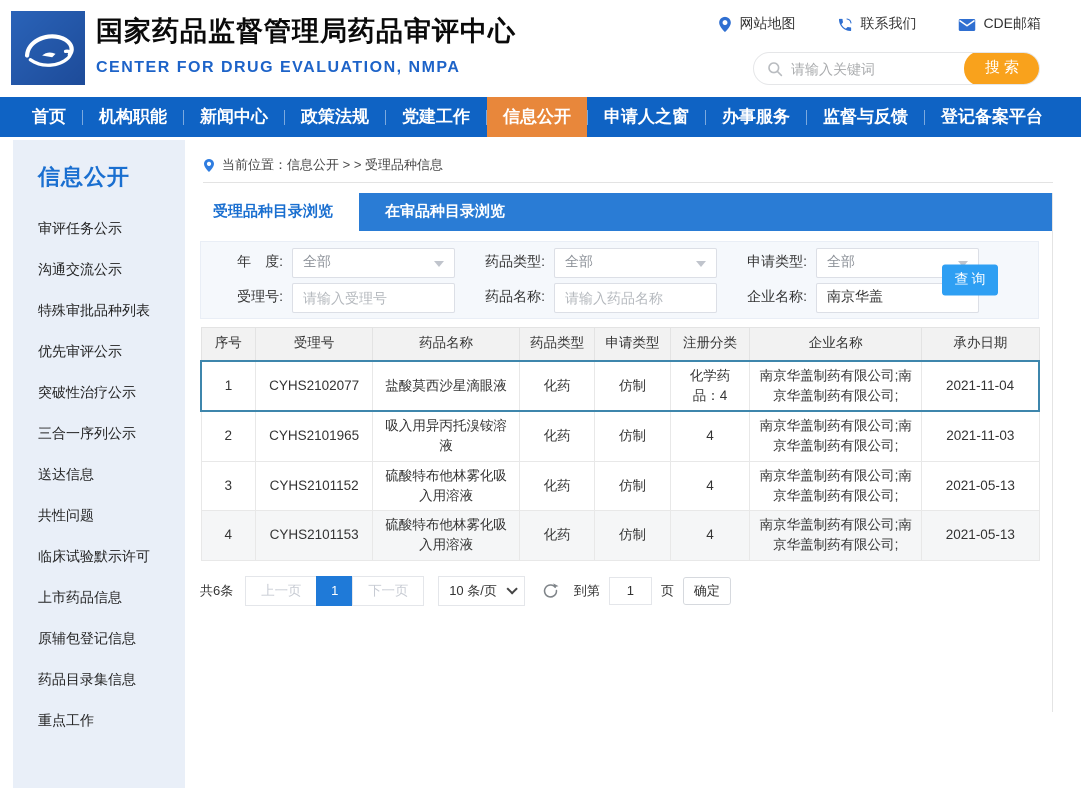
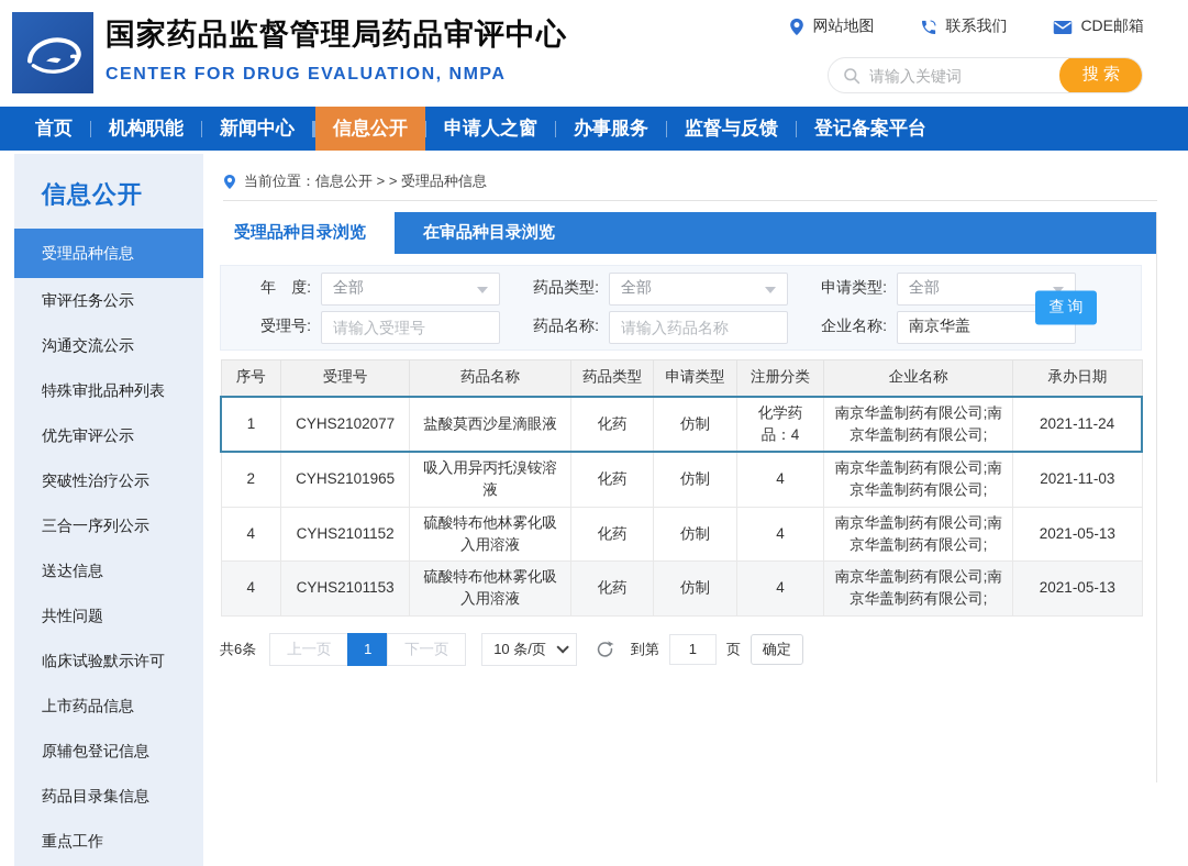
  国家药品监督管理局药品审评中心
  CENTER FOR DRUG EVALUATION, NMPA
  网站地图
  联系我们
  CDE邮箱
  请输入关键词
  搜索
  首页
  机构职能
  新闻中心
- 政策法规
- 党建工作
  信息公开
  申请人之窗
  办事服务
  监督与反馈
  登记备案平台
  信息公开
+ 受理品种信息
  审评任务公示
  沟通交流公示
  特殊审批品种列表
  优先审评公示
  突破性治疗公示
  三合一序列公示
  送达信息
  共性问题
  临床试验默示许可
  上市药品信息
  原辅包登记信息
  药品目录集信息
  重点工作
  当前位置：信息公开 > > 受理品种信息
  受理品种目录浏览
  在审品种目录浏览
  年 度:
  全部
  药品类型:
  全部
  申请类型:
  全部
  受理号:
  请输入受理号
  药品名称:
  请输入药品名称
  企业名称:
  南京华盖
  查询
  序号	受理号	药品名称	药品类型	申请类型	注册分类	企业名称	承办日期
- 1	CYHS2102077	盐酸莫西沙星滴眼液	化药	仿制	化学药品：4	南京华盖制药有限公司;南京华盖制药有限公司;	2021-11-04
+ 1	CYHS2102077	盐酸莫西沙星滴眼液	化药	仿制	化学药品：4	南京华盖制药有限公司;南京华盖制药有限公司;	2021-11-24
  2	CYHS2101965	吸入用异丙托溴铵溶液	化药	仿制	4	南京华盖制药有限公司;南京华盖制药有限公司;	2021-11-03
- 3	CYHS2101152	硫酸特布他林雾化吸入用溶液	化药	仿制	4	南京华盖制药有限公司;南京华盖制药有限公司;	2021-05-13
+ 4	CYHS2101152	硫酸特布他林雾化吸入用溶液	化药	仿制	4	南京华盖制药有限公司;南京华盖制药有限公司;	2021-05-13
  4	CYHS2101153	硫酸特布他林雾化吸入用溶液	化药	仿制	4	南京华盖制药有限公司;南京华盖制药有限公司;	2021-05-13
  共6条
  上一页
  1
  下一页
  10 条/页
  到第
  1
  页
  确定
